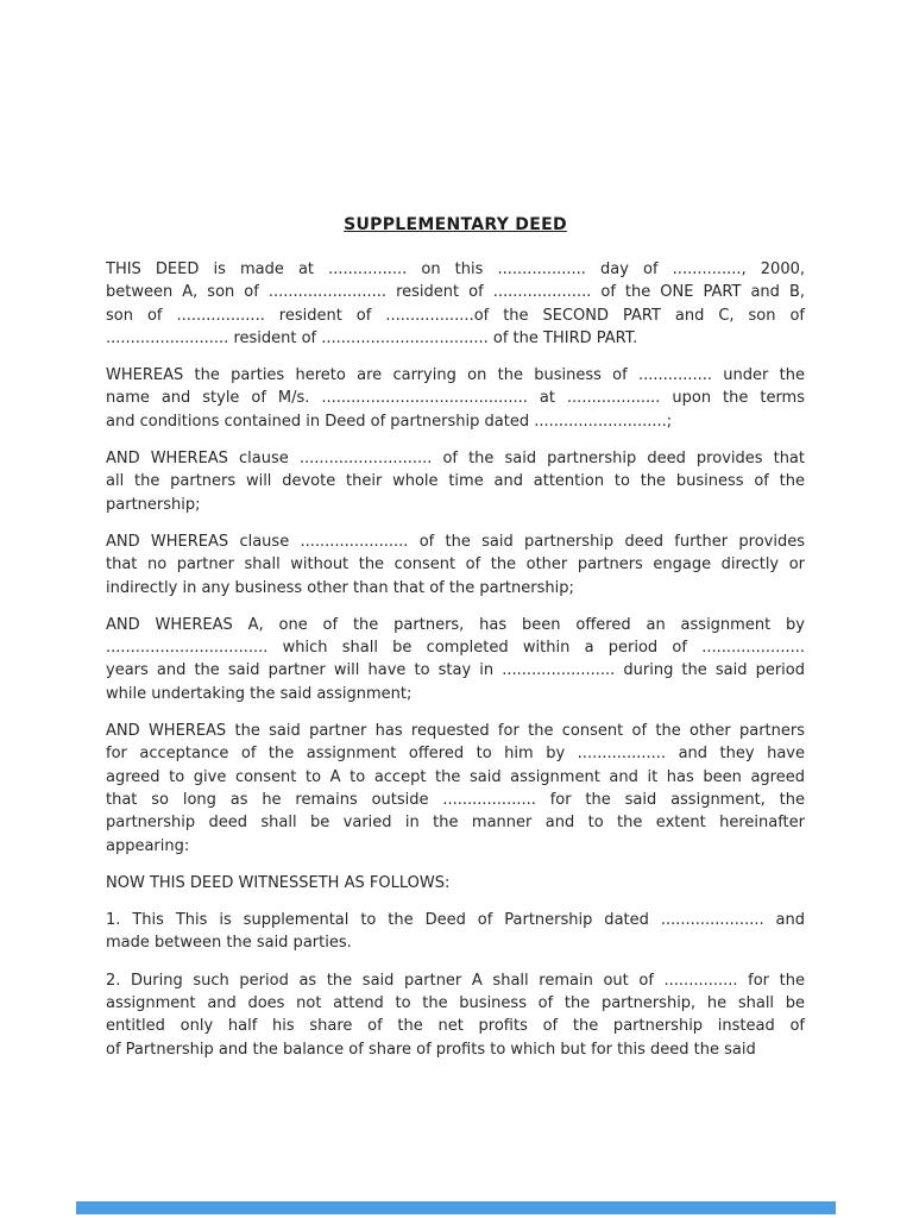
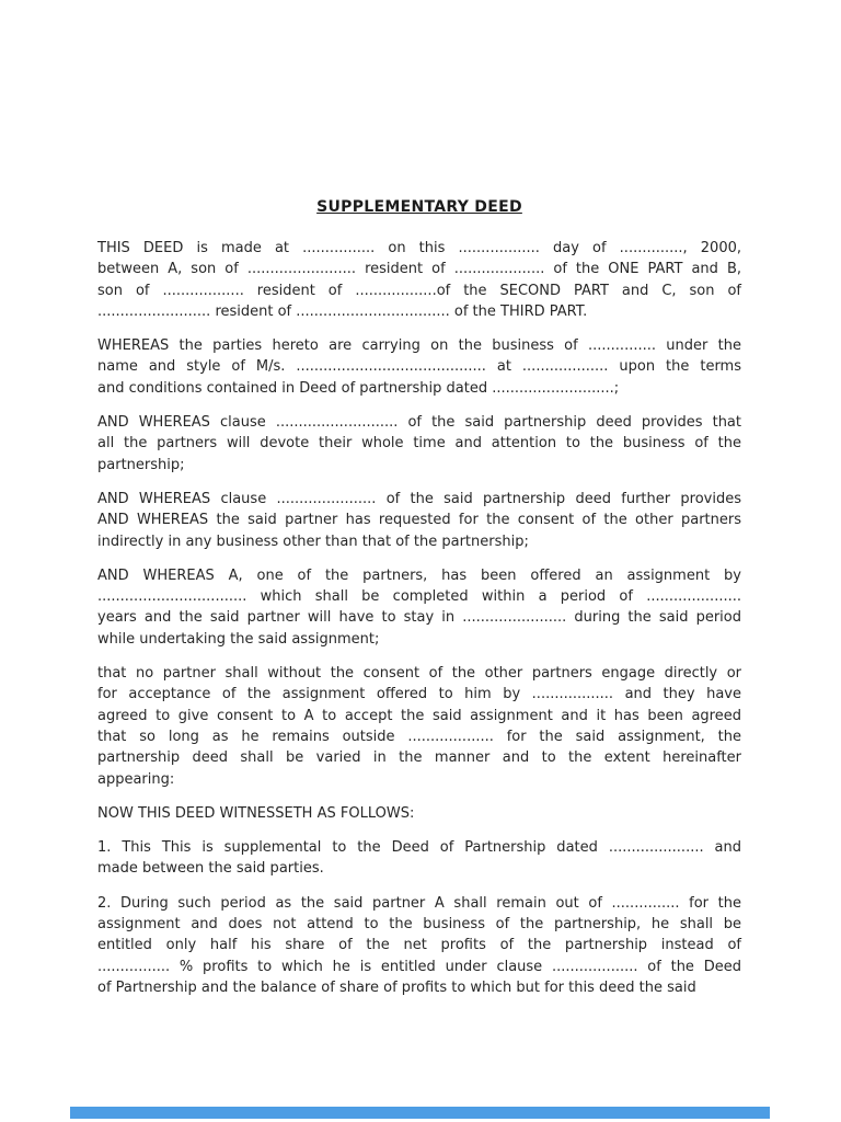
  SUPPLEMENTARY DEED
  THIS DEED is made at ................ on this .................. day of .............., 2000,
  between A, son of ........................ resident of .................... of the ONE PART and B,
  son of .................. resident of ..................of the SECOND PART and C, son of
  ......................... resident of .................................. of the THIRD PART.
  WHEREAS the parties hereto are carrying on the business of ............... under the
  name and style of M/s. .......................................... at ................... upon the terms
  and conditions contained in Deed of partnership dated ...........................;
  AND WHEREAS clause ........................... of the said partnership deed provides that
  all the partners will devote their whole time and attention to the business of the
  partnership;
  AND WHEREAS clause ...................... of the said partnership deed further provides
- that no partner shall without the consent of the other partners engage directly or
+ AND WHEREAS the said partner has requested for the consent of the other partners
  indirectly in any business other than that of the partnership;
  AND WHEREAS A, one of the partners, has been offered an assignment by
  ................................. which shall be completed within a period of .....................
  years and the said partner will have to stay in ....................... during the said period
  while undertaking the said assignment;
- AND WHEREAS the said partner has requested for the consent of the other partners
+ that no partner shall without the consent of the other partners engage directly or
  for acceptance of the assignment offered to him by .................. and they have
  agreed to give consent to A to accept the said assignment and it has been agreed
  that so long as he remains outside ................... for the said assignment, the
  partnership deed shall be varied in the manner and to the extent hereinafter
  appearing:
  NOW THIS DEED WITNESSETH AS FOLLOWS:
  1. This This is supplemental to the Deed of Partnership dated ..................... and
  made between the said parties.
  2. During such period as the said partner A shall remain out of ............... for the
  assignment and does not attend to the business of the partnership, he shall be
  entitled only half his share of the net profits of the partnership instead of
+ ................ % profits to which he is entitled under clause ................... of the Deed
  of Partnership and the balance of share of profits to which but for this deed the said
